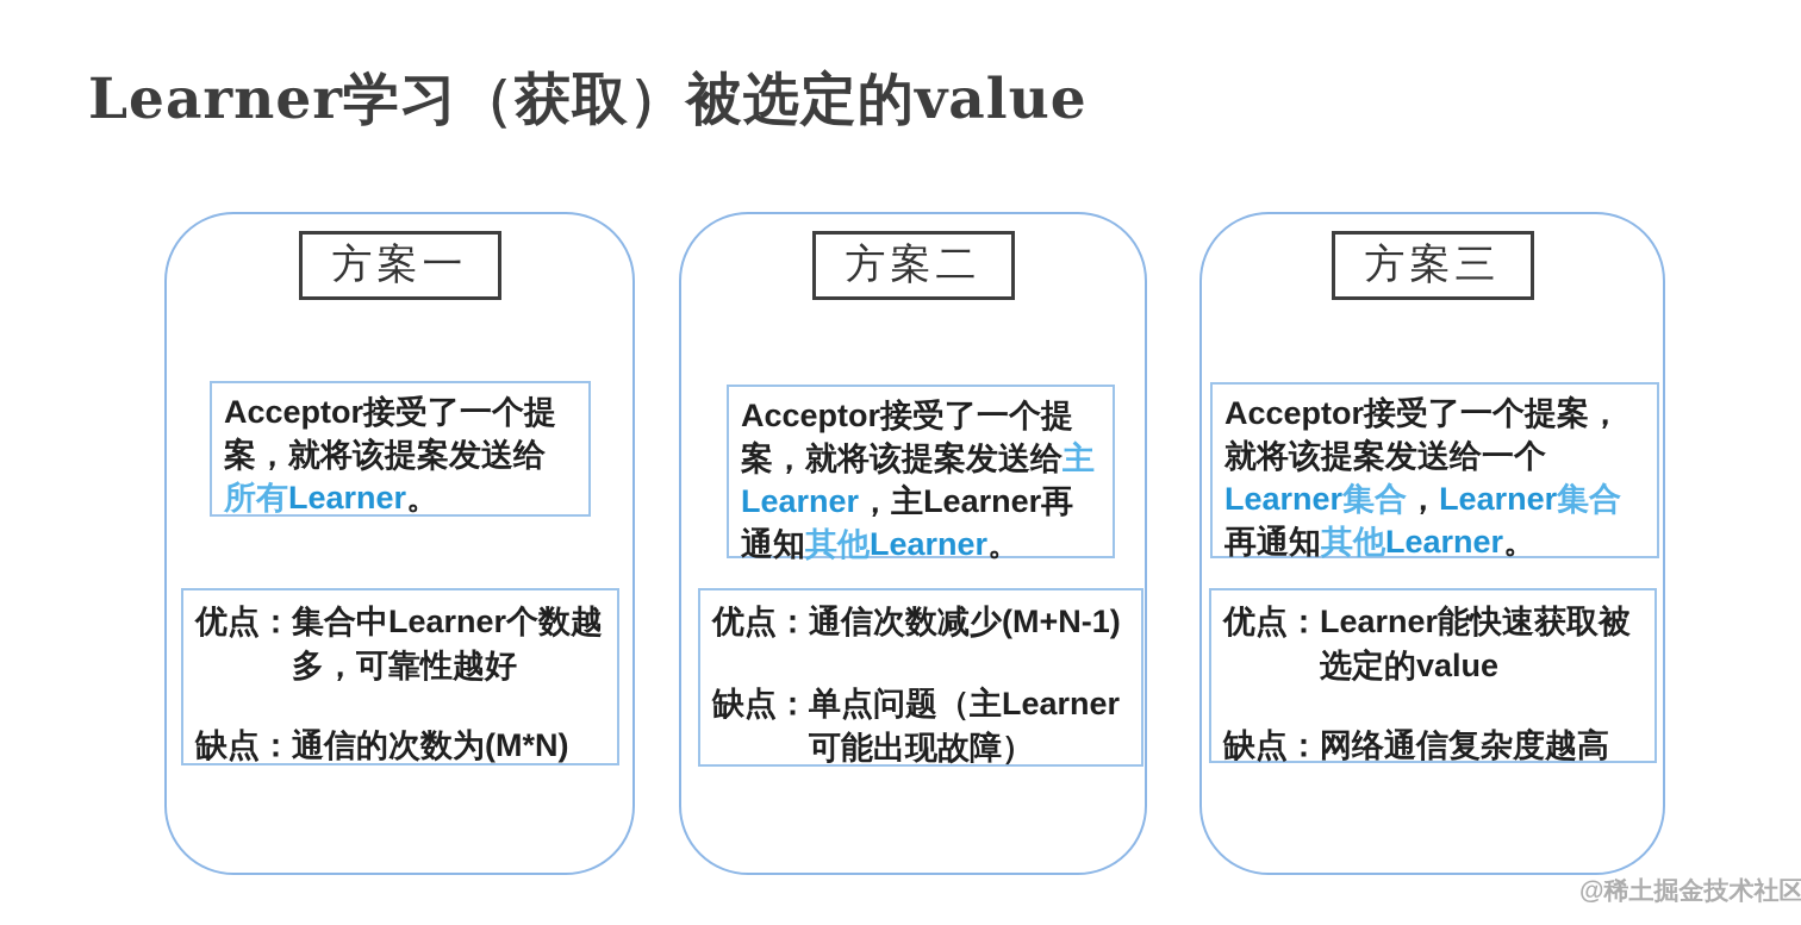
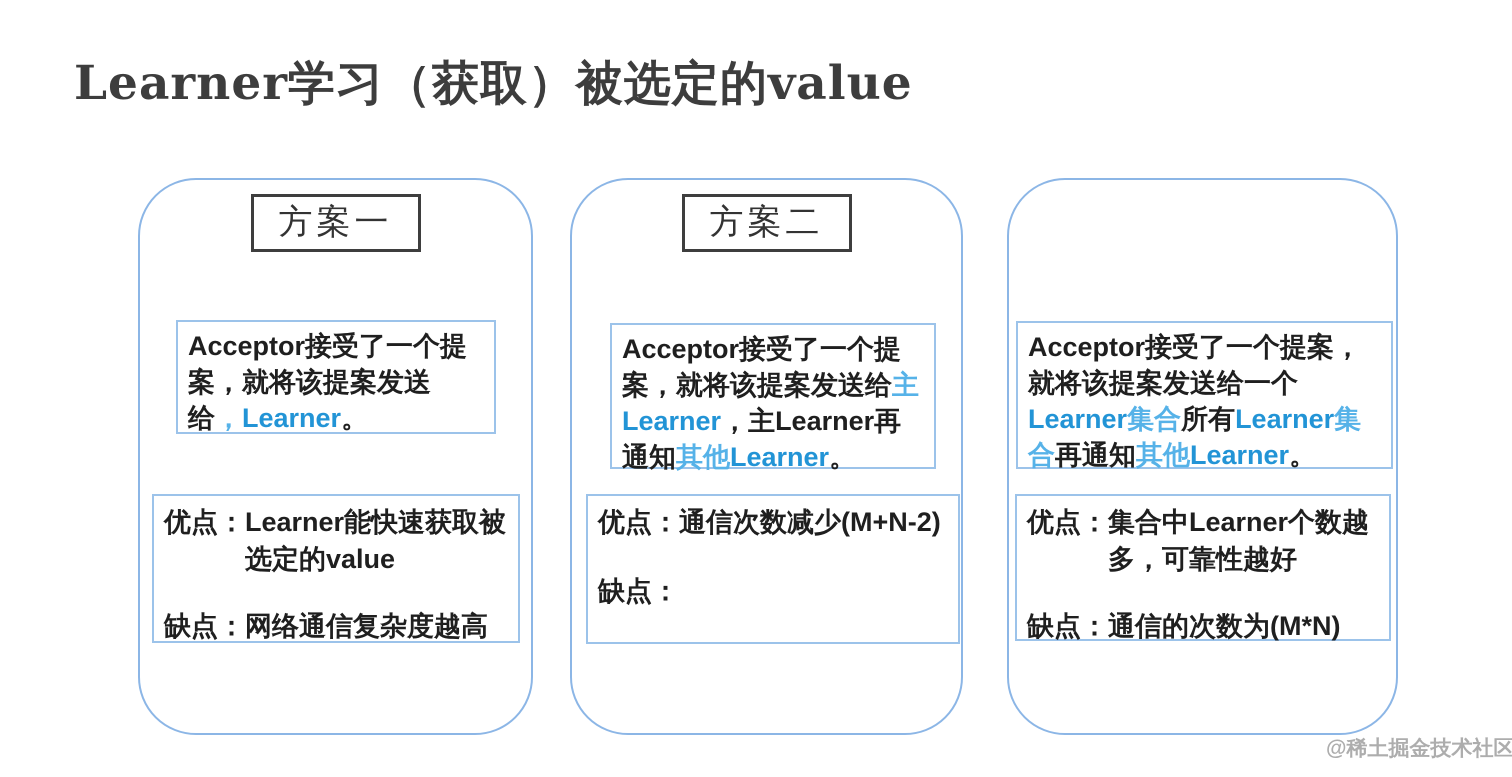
  Learner学习（获取）被选定的value
  方案一
- Acceptor接受了一个提案，就将该提案发送给所有Learner。
+ Acceptor接受了一个提案，就将该提案发送给，Learner。
  优点：
- 集合中Learner个数越多，可靠性越好
+ Learner能快速获取被选定的value
  缺点：
- 通信的次数为(M*N)
+ 网络通信复杂度越高
  方案二
  Acceptor接受了一个提案，就将该提案发送给主Learner，主Learner再通知其他Learner。
  优点：
- 通信次数减少(M+N-1)
+ 通信次数减少(M+N-2)
  缺点：
- 单点问题（主Learner可能出现故障）
- 方案三
- Acceptor接受了一个提案，就将该提案发送给一个Learner集合，Learner集合再通知其他Learner。
+ Acceptor接受了一个提案，就将该提案发送给一个Learner集合所有Learner集合再通知其他Learner。
  优点：
- Learner能快速获取被选定的value
+ 集合中Learner个数越多，可靠性越好
  缺点：
- 网络通信复杂度越高
+ 通信的次数为(M*N)
  @稀土掘金技术社区
